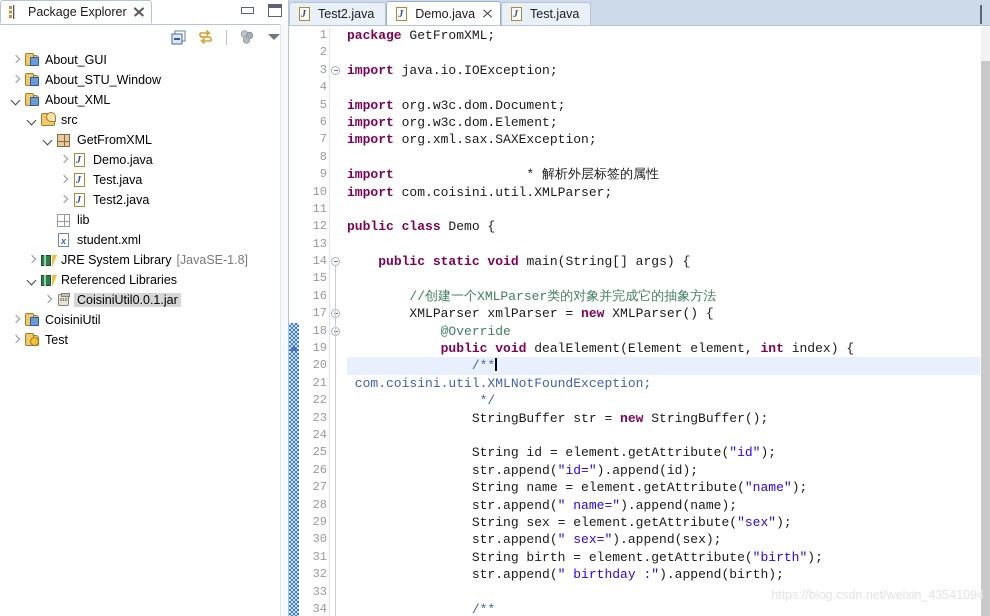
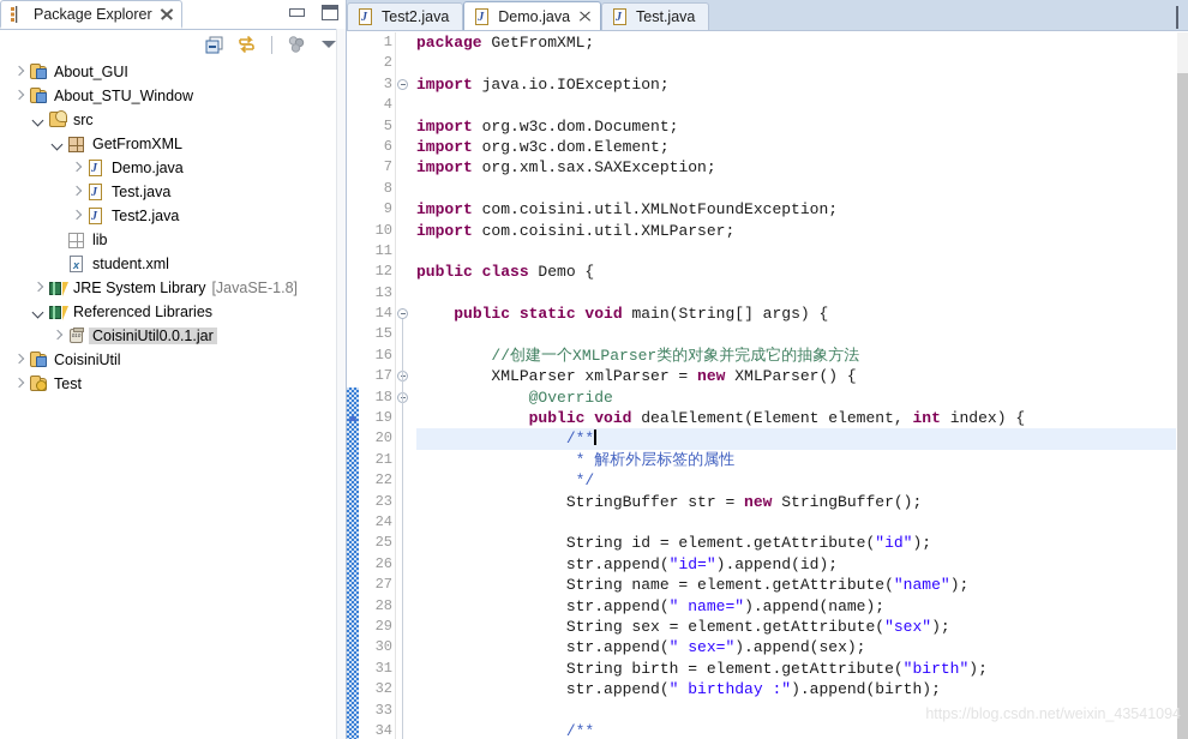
  Package Explorer
  About_GUI
  About_STU_Window
- About_XML
  src
  GetFromXML
  Demo.java
  Test.java
  Test2.java
  lib
  student.xml
  JRE System Library
  [JavaSE-1.8]
  Referenced Libraries
  CoisiniUtil0.0.1.jar
  CoisiniUtil
  Test
  Test2.java
  Demo.java
  Test.java
  1
  2
  3
  4
  5
  6
  7
  8
  9
  10
  11
  12
  13
  14
  15
  16
  17
  18
  19
  20
  21
  22
  23
  24
  25
  26
  27
  28
  29
  30
  31
  32
  33
  34
  package GetFromXML;
  import java.io.IOException;
  import org.w3c.dom.Document;
  import org.w3c.dom.Element;
  import org.xml.sax.SAXException;
- import * 解析外层标签的属性
+ import com.coisini.util.XMLNotFoundException;
  import com.coisini.util.XMLParser;
  public class Demo {
  public static void main(String[] args) {
  //创建一个XMLParser类的对象并完成它的抽象方法
  XMLParser xmlParser = new XMLParser() {
  @Override
  public void dealElement(Element element, int index) {
  /**
- com.coisini.util.XMLNotFoundException;
+ * 解析外层标签的属性
  */
  StringBuffer str = new StringBuffer();
  String id = element.getAttribute("id");
  str.append("id=").append(id);
  String name = element.getAttribute("name");
  str.append(" name=").append(name);
  String sex = element.getAttribute("sex");
  str.append(" sex=").append(sex);
  String birth = element.getAttribute("birth");
  str.append(" birthday :").append(birth);
  /**
  https://blog.csdn.net/weixin_43541094
